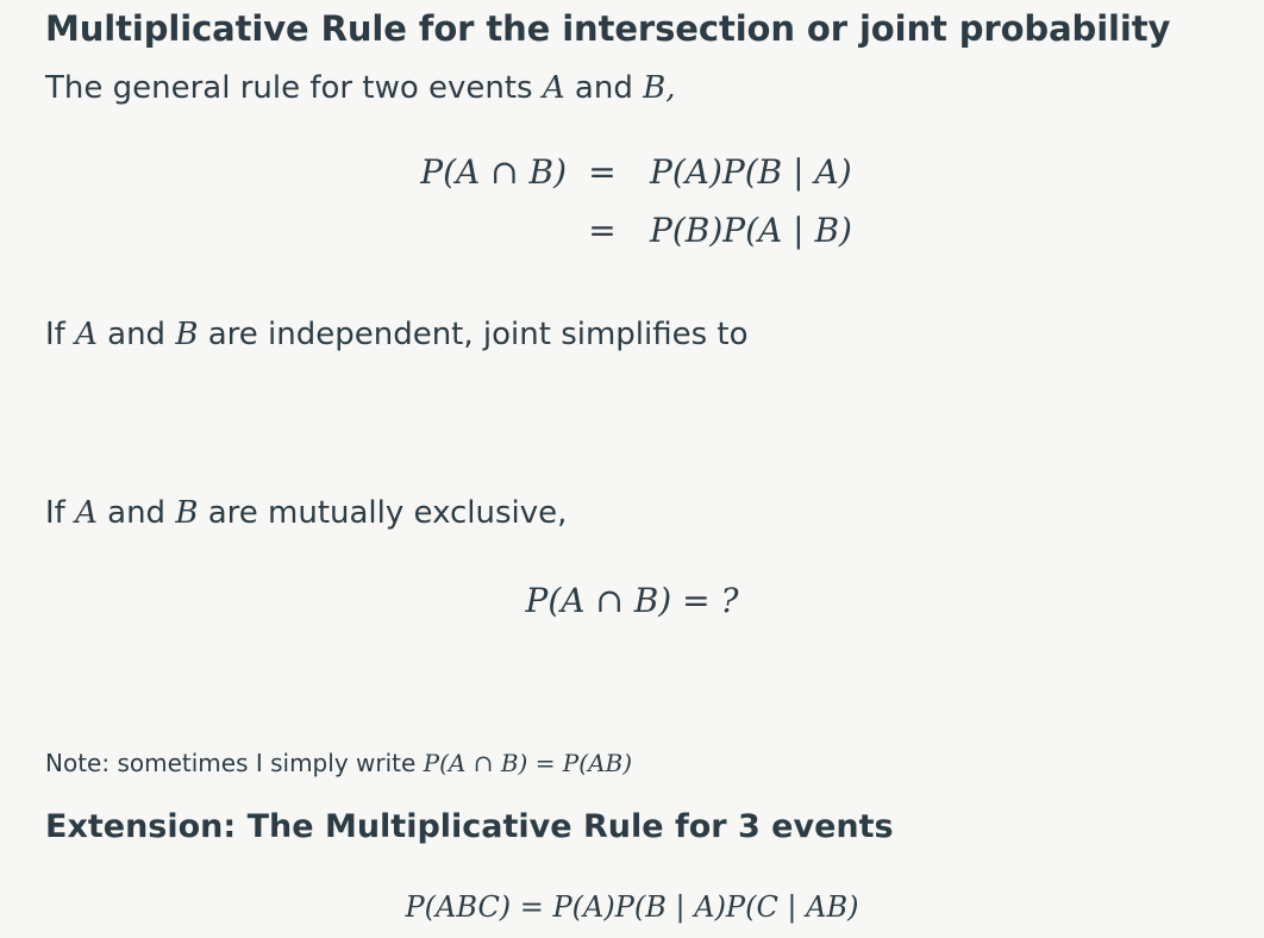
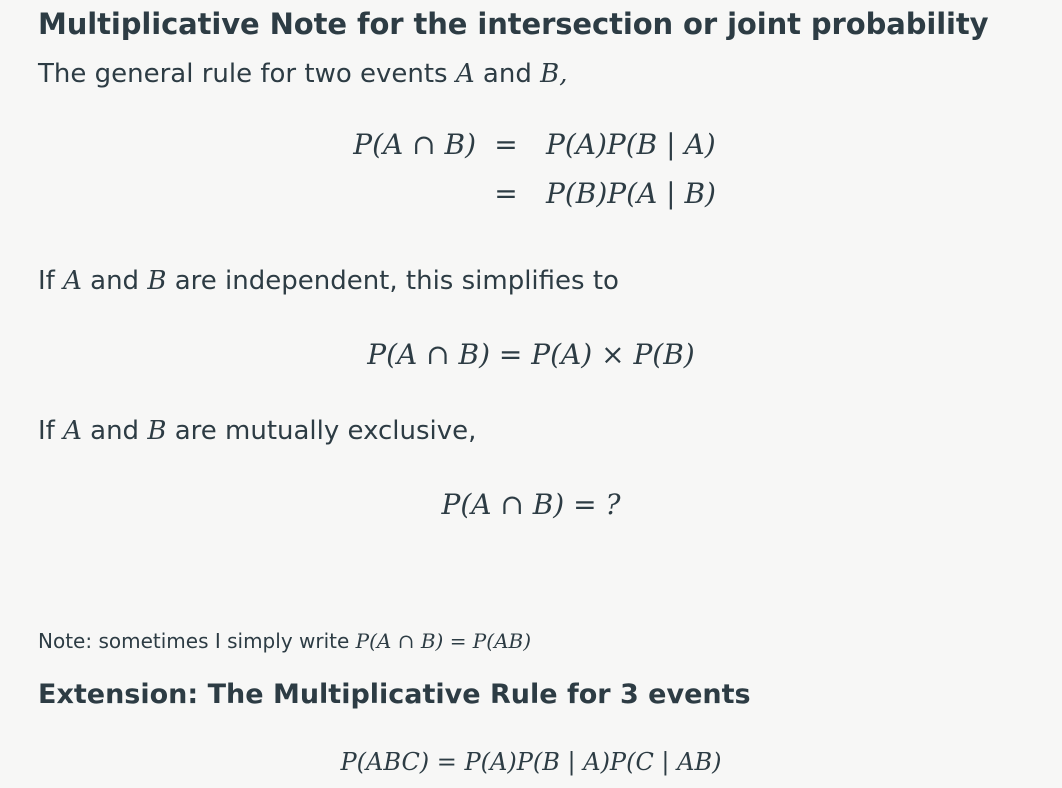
- Multiplicative Rule for the intersection or joint probability
+ Multiplicative Note for the intersection or joint probability
  The general rule for two events A and B,
  P(A ∩ B)
  =
  P(A)P(B | A)
  =
  P(B)P(A | B)
- If A and B are independent, joint simplifies to
+ If A and B are independent, this simplifies to
+ P(A ∩ B) = P(A) × P(B)
  If A and B are mutually exclusive,
  P(A ∩ B) = ?
  Note: sometimes I simply write P(A ∩ B) = P(AB)
  Extension: The Multiplicative Rule for 3 events
  P(ABC) = P(A)P(B | A)P(C | AB)
